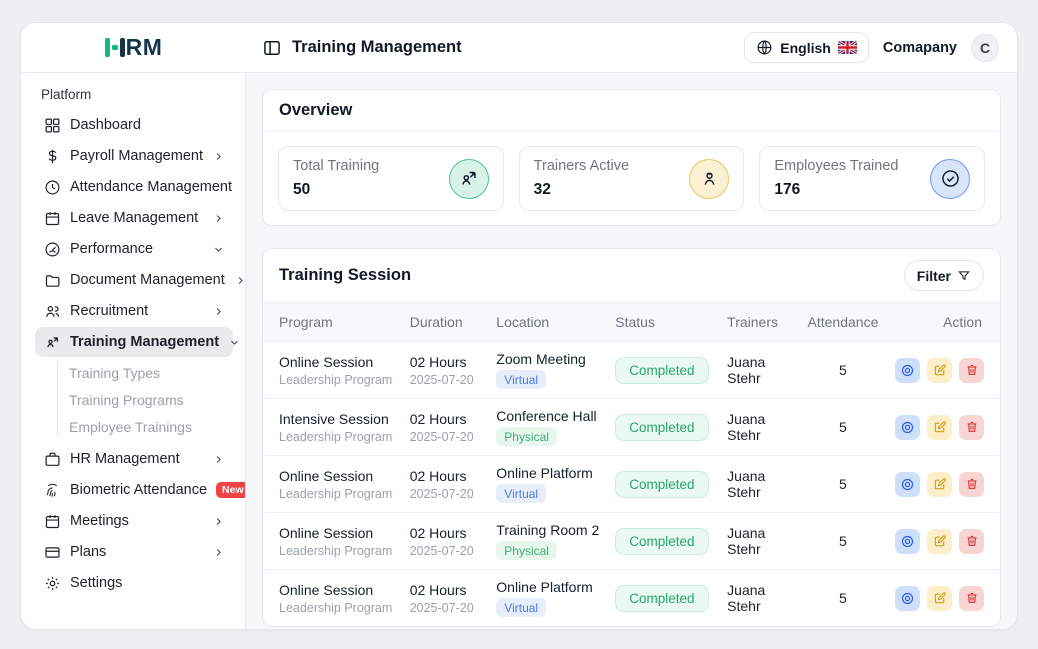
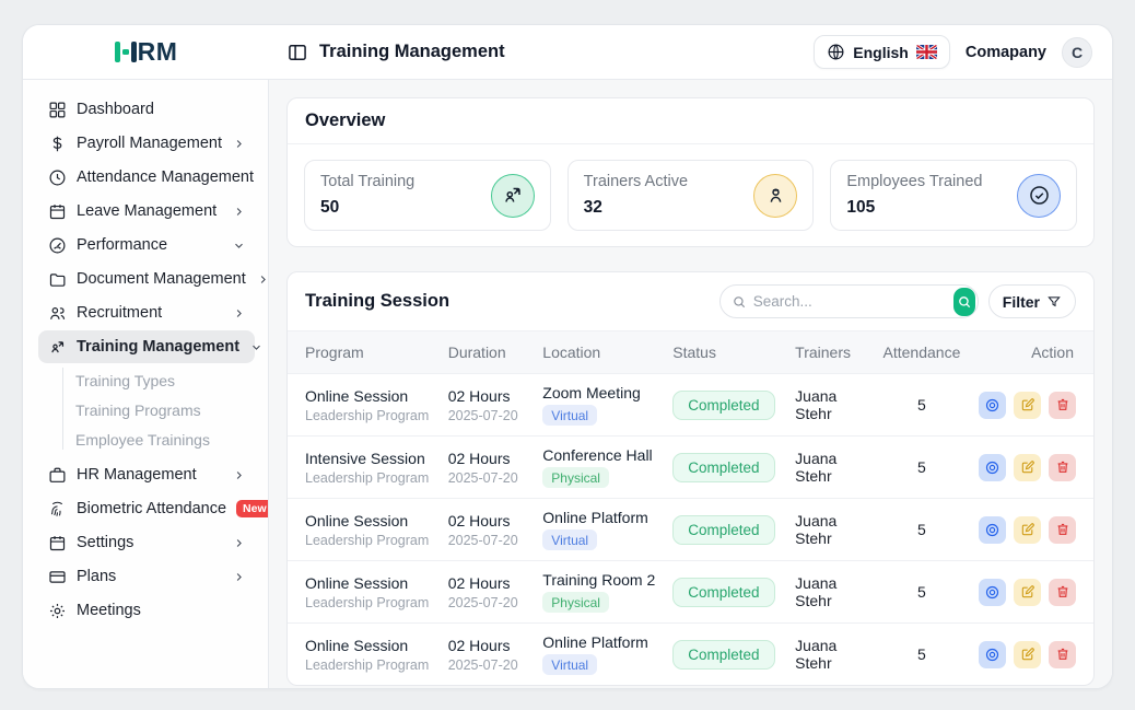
  RM
  Training Management
  English
  Comapany
  C
- Platform
  Dashboard
  Payroll Management
  Attendance Management
  Leave Management
  Performance
  Document Management
  Recruitment
  Training Management
  Training Types
  Training Programs
  Employee Trainings
  HR Management
  Biometric Attendance
  New
- Meetings
+ Settings
  Plans
- Settings
+ Meetings
  Overview
  Total Training
  50
  Trainers Active
  32
  Employees Trained
- 176
+ 105
  Training Session
+ Search...
  Filter
  Program	Duration	Location	Status	Trainers	Attendance	Action
  Online SessionLeadership Program	02 Hours2025-07-20	Zoom MeetingVirtual	Completed	Juana Stehr	5
  Intensive SessionLeadership Program	02 Hours2025-07-20	Conference HallPhysical	Completed	Juana Stehr	5
  Online SessionLeadership Program	02 Hours2025-07-20	Online PlatformVirtual	Completed	Juana Stehr	5
  Online SessionLeadership Program	02 Hours2025-07-20	Training Room 2Physical	Completed	Juana Stehr	5
  Online SessionLeadership Program	02 Hours2025-07-20	Online PlatformVirtual	Completed	Juana Stehr	5
